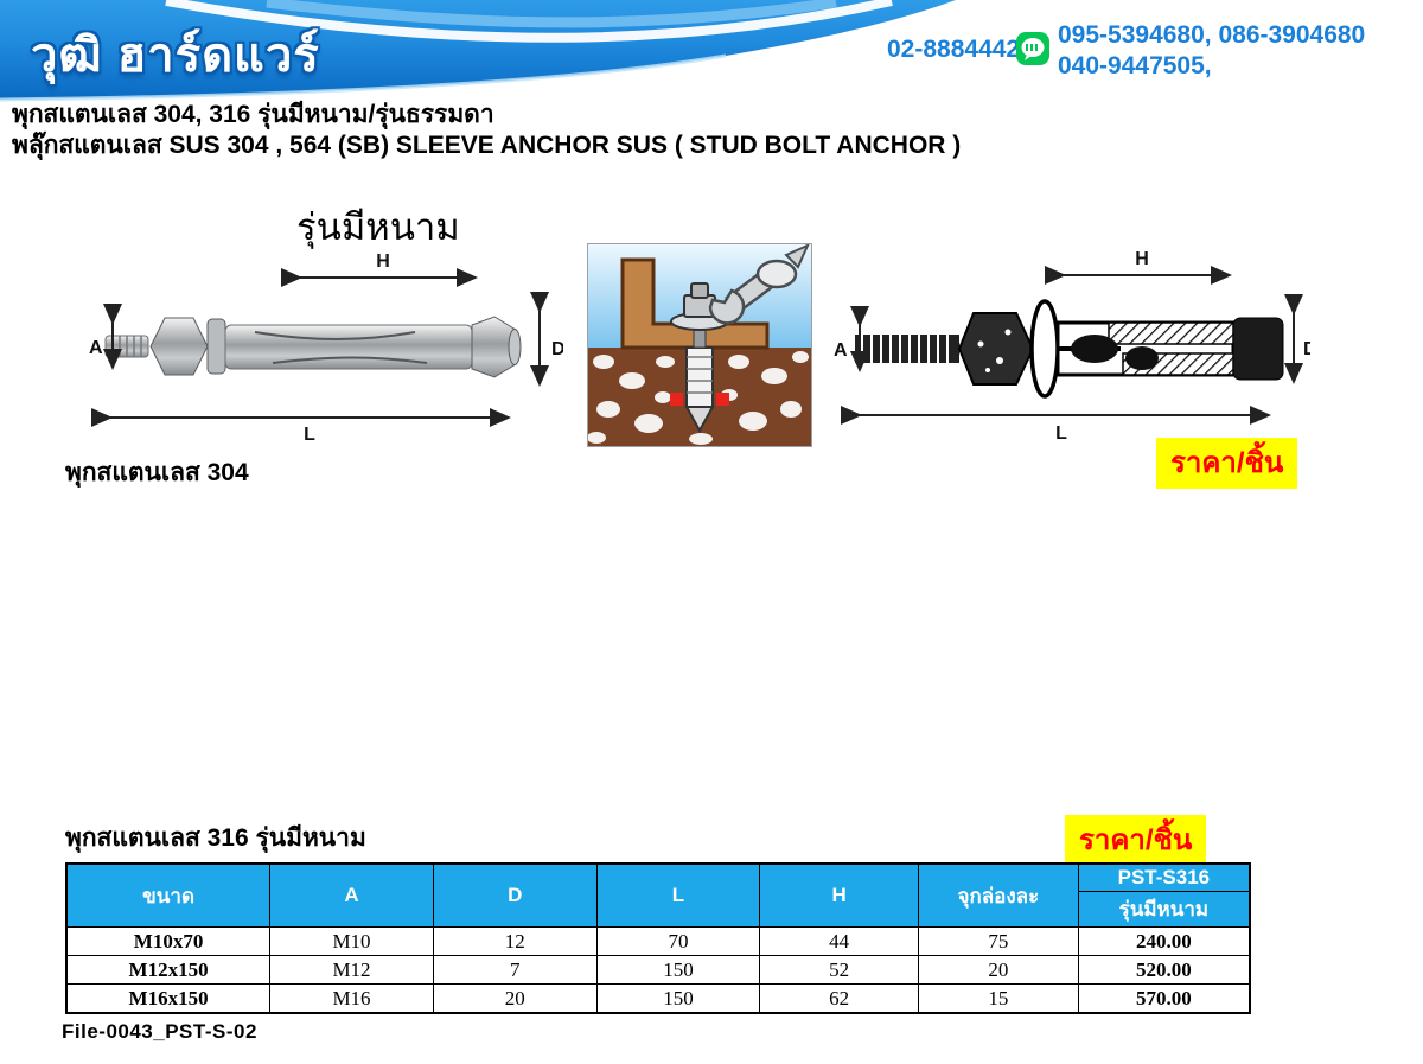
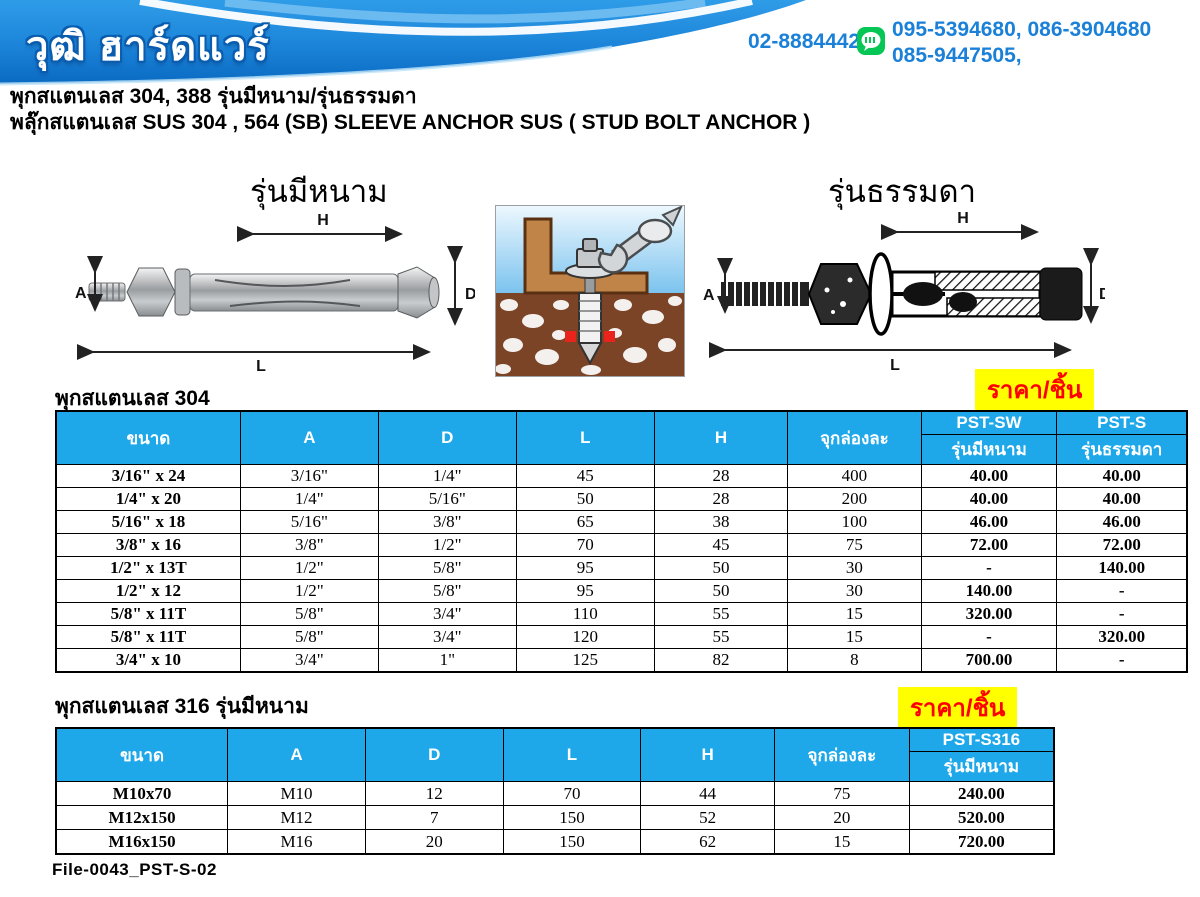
  วุฒิ ฮาร์ดแวร์
  02-8884442
  095-5394680, 086-3904680
- 040-9447505,
+ 085-9447505,
- พุกสแตนเลส 304, 316 รุ่นมีหนาม/รุ่นธรรมดา
+ พุกสแตนเลส 304, 388 รุ่นมีหนาม/รุ่นธรรมดา
  พลุ๊กสแตนเลส SUS 304 , 564 (SB) SLEEVE ANCHOR SUS ( STUD BOLT ANCHOR )
  รุ่นมีหนาม
+ รุ่นธรรมดา
  H
  A
  D
  L
  H
  A
  D
  L
  พุกสแตนเลส 304
  ราคา/ชิ้น
+ ขนาด	A	D	L	H	จุกล่องละ	PST-SW	PST-S
+ รุ่นมีหนาม	รุ่นธรรมดา
+ 3/16" x 24	3/16"	1/4"	45	28	400	40.00	40.00
+ 1/4" x 20	1/4"	5/16"	50	28	200	40.00	40.00
+ 5/16" x 18	5/16"	3/8"	65	38	100	46.00	46.00
+ 3/8" x 16	3/8"	1/2"	70	45	75	72.00	72.00
+ 1/2" x 13T	1/2"	5/8"	95	50	30	-	140.00
+ 1/2" x 12	1/2"	5/8"	95	50	30	140.00	-
+ 5/8" x 11T	5/8"	3/4"	110	55	15	320.00	-
+ 5/8" x 11T	5/8"	3/4"	120	55	15	-	320.00
+ 3/4" x 10	3/4"	1"	125	82	8	700.00	-
  พุกสแตนเลส 316 รุ่นมีหนาม
  ราคา/ชิ้น
  ขนาด	A	D	L	H	จุกล่องละ	PST-S316
  รุ่นมีหนาม
  M10x70	M10	12	70	44	75	240.00
  M12x150	M12	7	150	52	20	520.00
- M16x150	M16	20	150	62	15	570.00
+ M16x150	M16	20	150	62	15	720.00
  File-0043_PST-S-02
